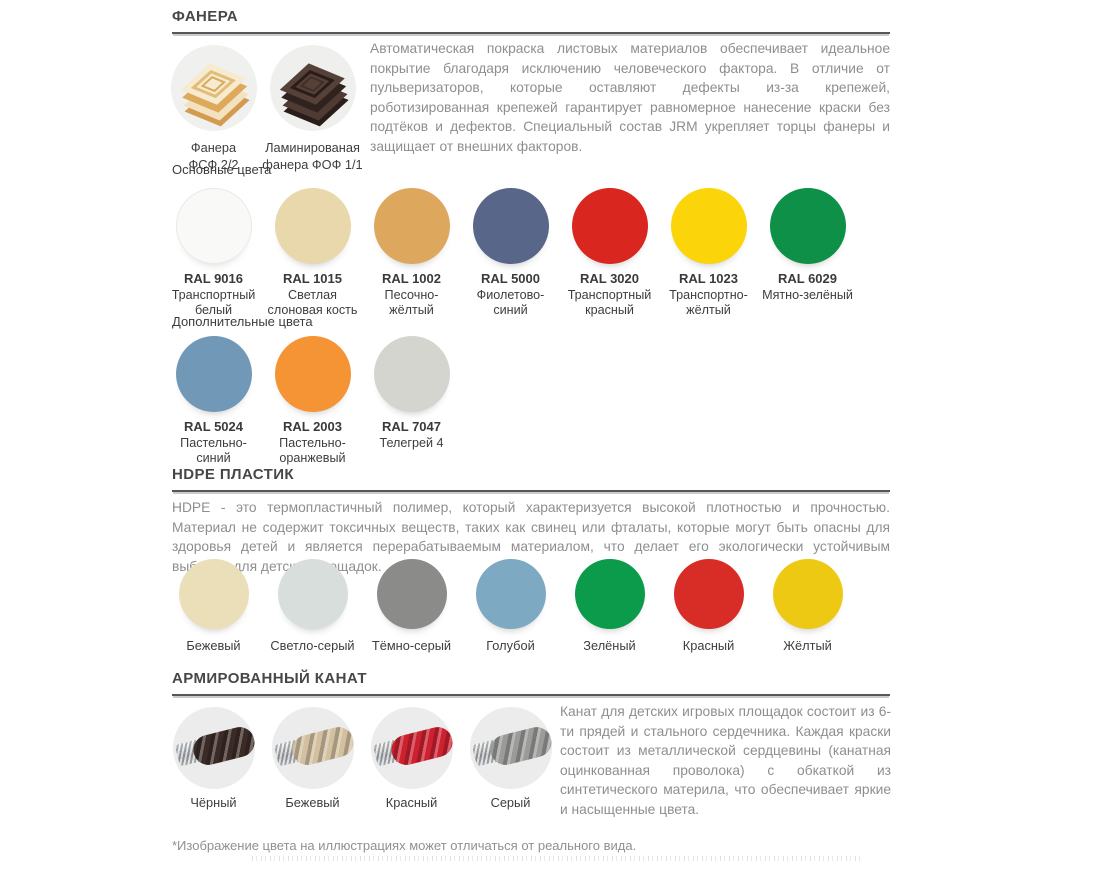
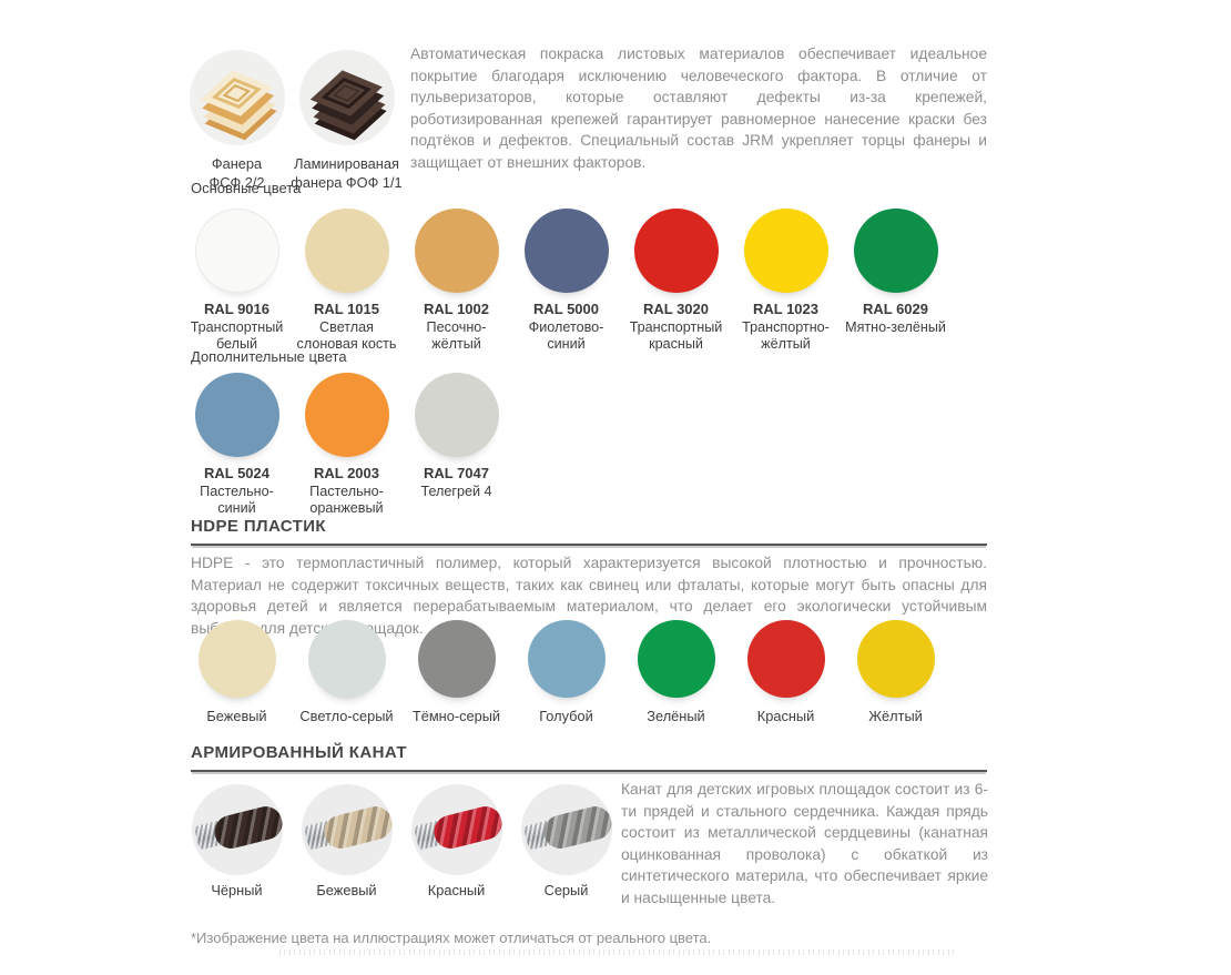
- ФАНЕРА
  Фанера
  ФСФ 2/2
  Ламинированая
  фанера ФОФ 1/1
  Автоматическая покраска листовых материалов обеспечивает идеальное покрытие благодаря исключению человеческого фактора. В отличие от пульверизаторов, которые оставляют дефекты из-за крепежей, роботизированная крепежей гарантирует равномерное нанесение краски без подтёков и дефектов. Специальный состав JRM укрепляет торцы фанеры и защищает от внешних факторов.
  Основные цвета
  RAL 9016
  Транспортный
  белый
  RAL 1015
  Светлая
  слоновая кость
  RAL 1002
  Песочно-
  жёлтый
  RAL 5000
  Фиолетово-
  синий
  RAL 3020
  Транспортный
  красный
  RAL 1023
  Транспортно-
  жёлтый
  RAL 6029
  Мятно-зелёный
  Дополнительные цвета
  RAL 5024
  Пастельно-
  синий
  RAL 2003
  Пастельно-
  оранжевый
  RAL 7047
  Телегрей 4
  HDPE ПЛАСТИК
  HDPE - это термопластичный полимер, который характеризуется высокой плотностью и прочностью. Материал не содержит токсичных веществ, таких как свинец или фталаты, которые могут быть опасны для здоровья детей и является перерабатываемым материалом, что делает его экологически устойчивым вы для детсщадок.
  Бежевый
  Светло-серый
  Тёмно-серый
  Голубой
  Зелёный
  Красный
  Жёлтый
  АРМИРОВАННЫЙ КАНАТ
- Канат для детских игровых площадок состоит из 6-ти прядей и стального сердечника. Каждая краски состоит из металлической сердцевины (канатная оцинкованная проволока) с обкаткой из синтетического материла, что обеспечивает яркие и насыщенные цвета.
+ Канат для детских игровых площадок состоит из 6-ти прядей и стального сердечника. Каждая прядь состоит из металлической сердцевины (канатная оцинкованная проволока) с обкаткой из синтетического материла, что обеспечивает яркие и насыщенные цвета.
  Чёрный
  Бежевый
  Красный
  Серый
- *Изображение цвета на иллюстрациях может отличаться от реального вида.
+ *Изображение цвета на иллюстрациях может отличаться от реального цвета.
